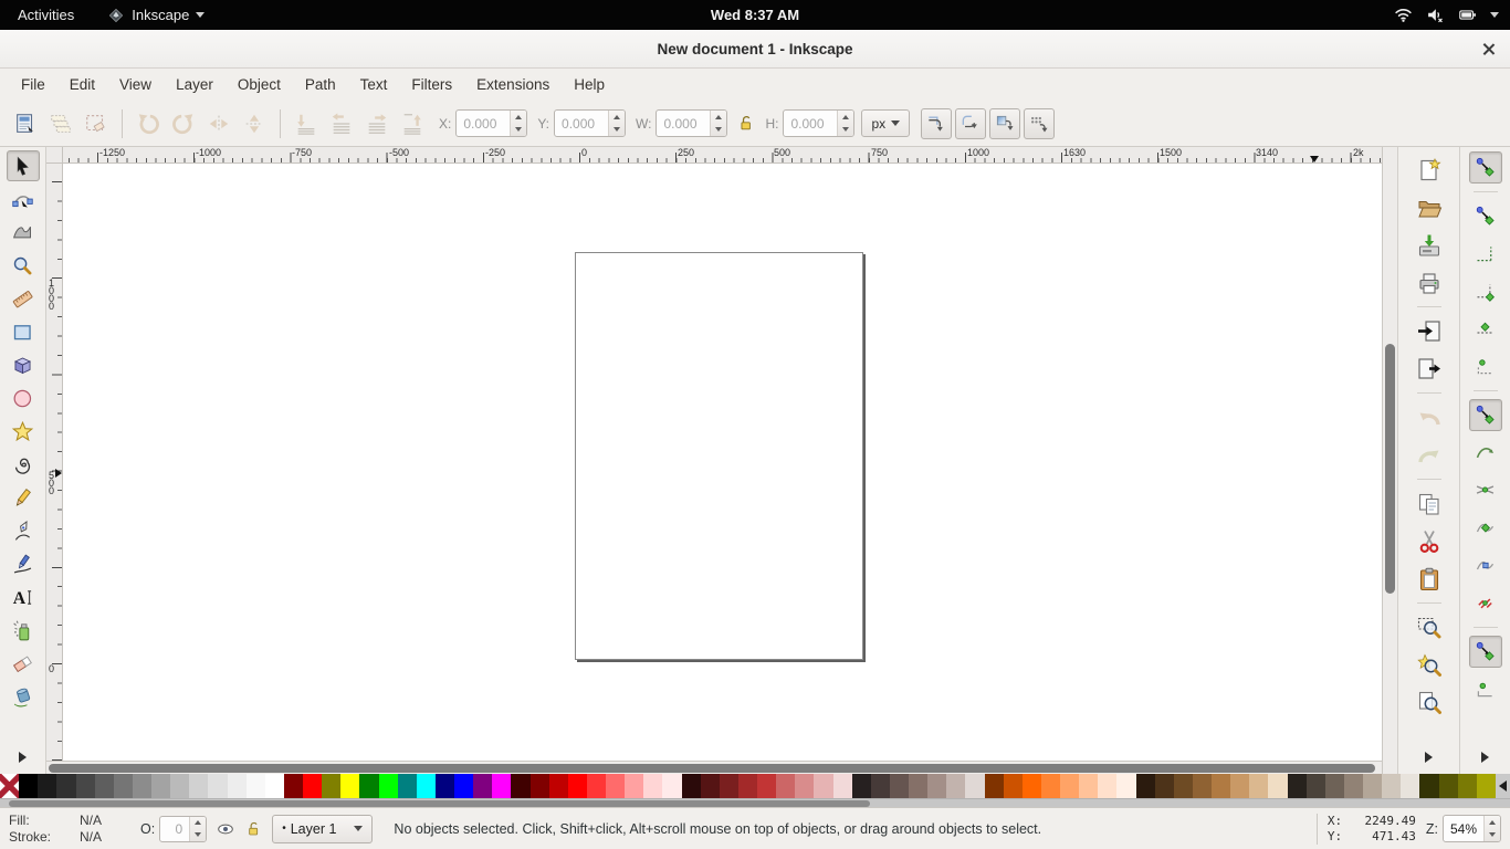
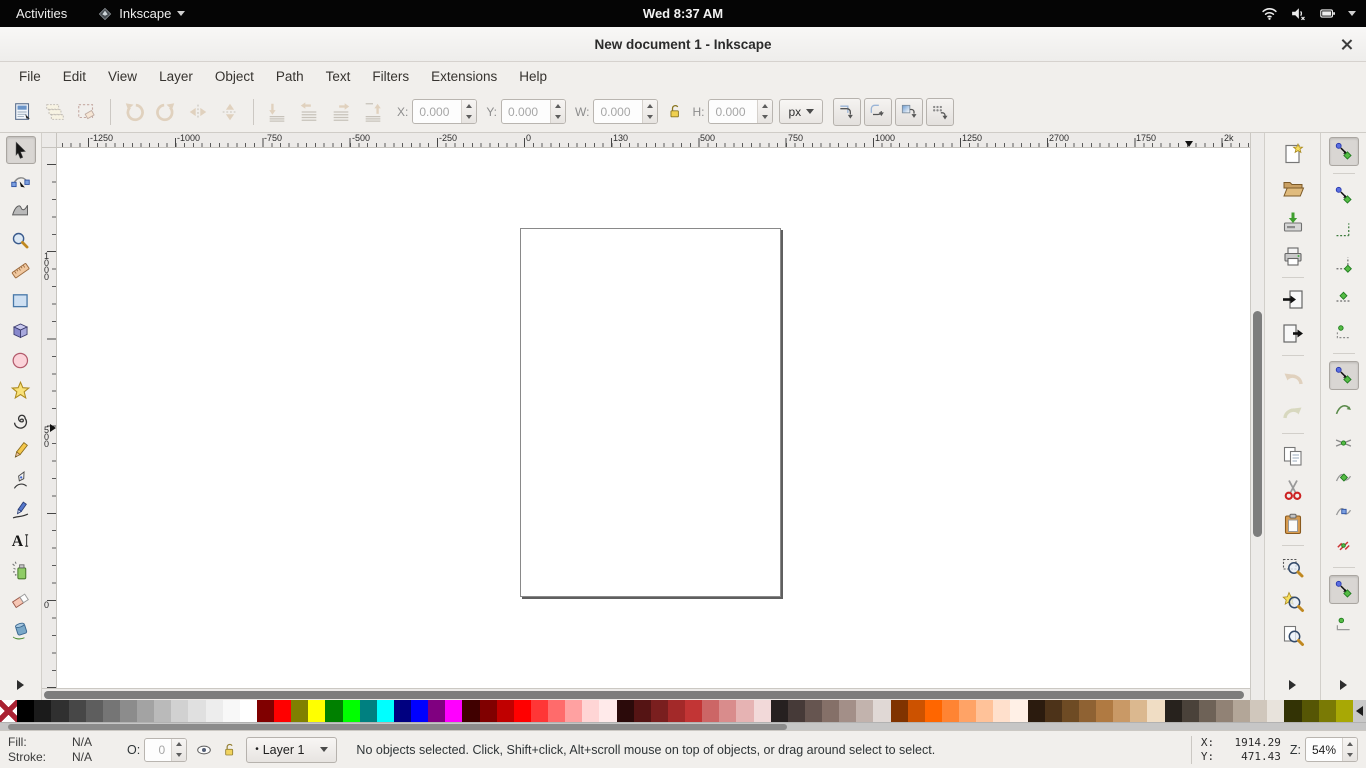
  Activities
  Inkscape
  Wed 8:37 AM
  New document 1 - Inkscape
  File
  Edit
  View
  Layer
  Object
  Path
  Text
  Filters
  Extensions
  Help
  X:
  0.000
  Y:
  0.000
  W:
  0.000
  H:
  0.000
  px
  -1250
  -1000
  -750
  -500
  -250
  0
- 250
+ 130
  500
  750
  1000
- 1630
+ 1250
- 1500
+ 2700
- 3140
+ 1750
  2k
  1000
  500
  0
  Fill:
  N/A
  Stroke:
  N/A
  O:
  0
  •
  Layer 1
- No objects selected. Click, Shift+click, Alt+scroll mouse on top of objects, or drag around objects to select.
+ No objects selected. Click, Shift+click, Alt+scroll mouse on top of objects, or drag around select to select.
  X:
- 2249.49
+ 1914.29
  Y:
  471.43
  Z:
  54%
